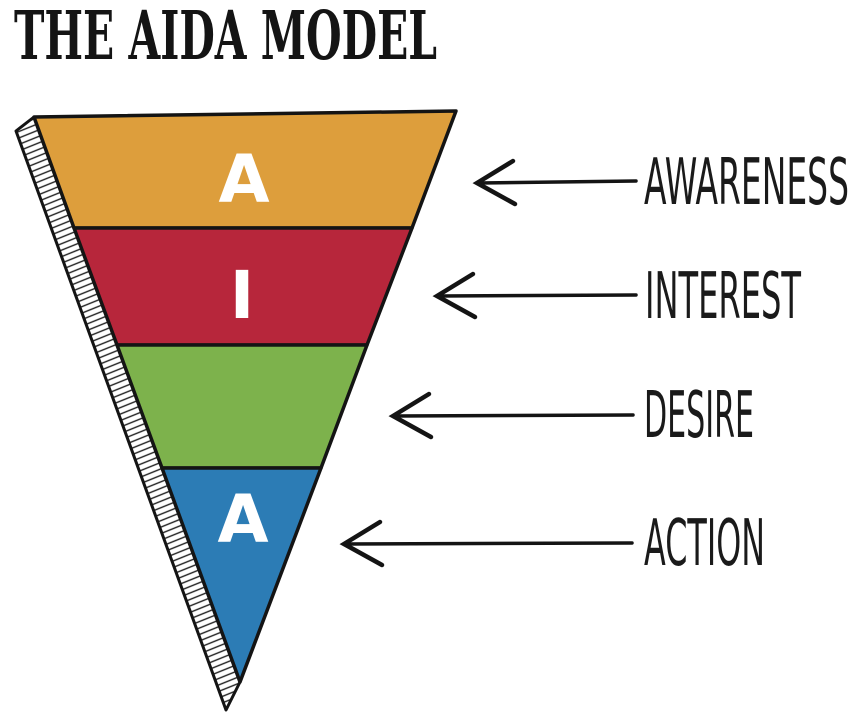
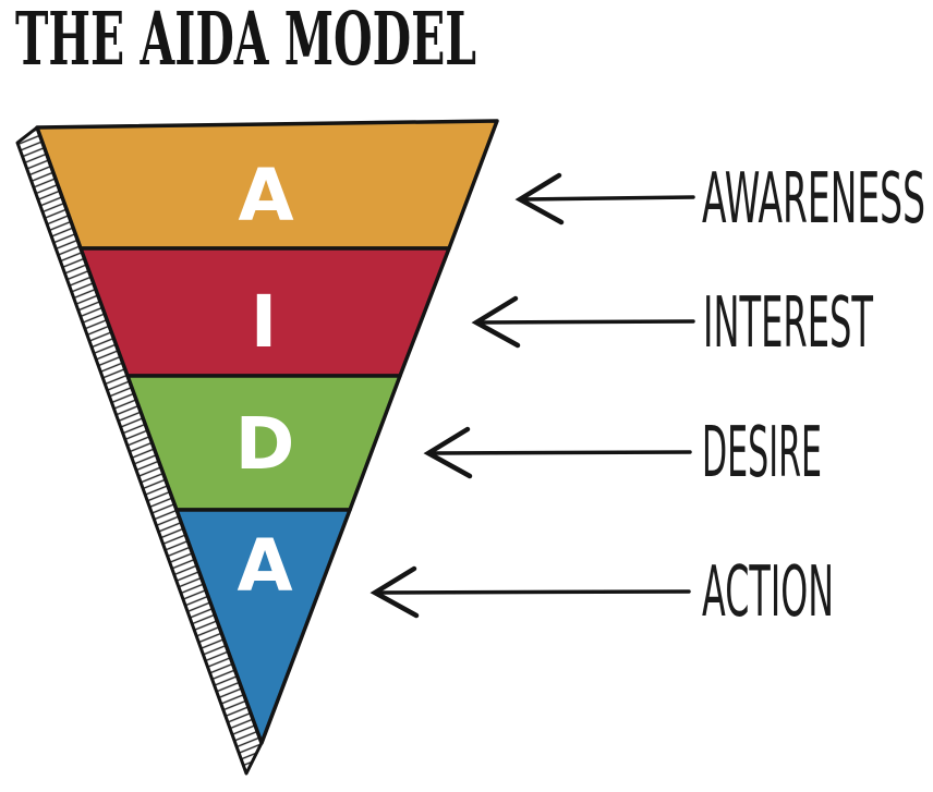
  THE AIDA MODEL
  A
  I
+ D
  A
  AWARENESS
  INTEREST
  DESIRE
  ACTION
